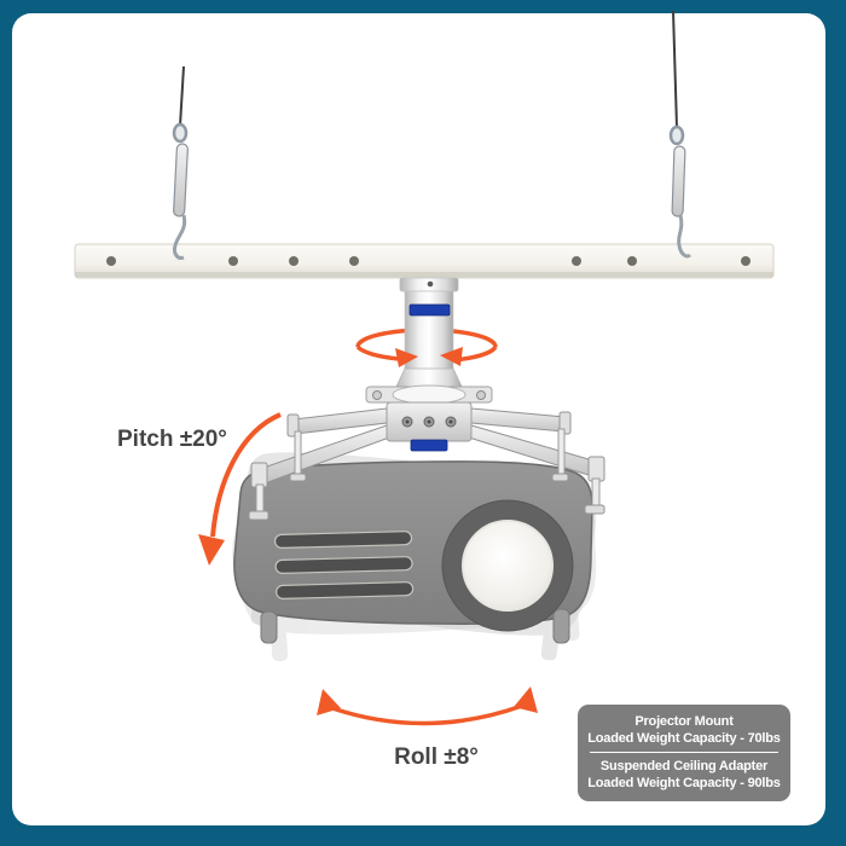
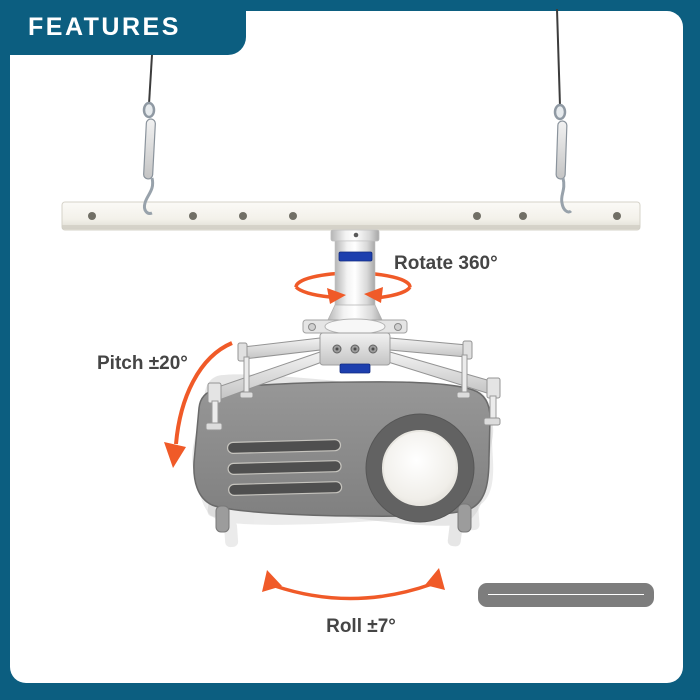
+ FEATURES
+ Rotate 360°
  Pitch ±20°
- Roll ±8°
+ Roll ±7°
- Projector Mount
- Loaded Weight Capacity - 70lbs
- Suspended Ceiling Adapter
- Loaded Weight Capacity - 90lbs
